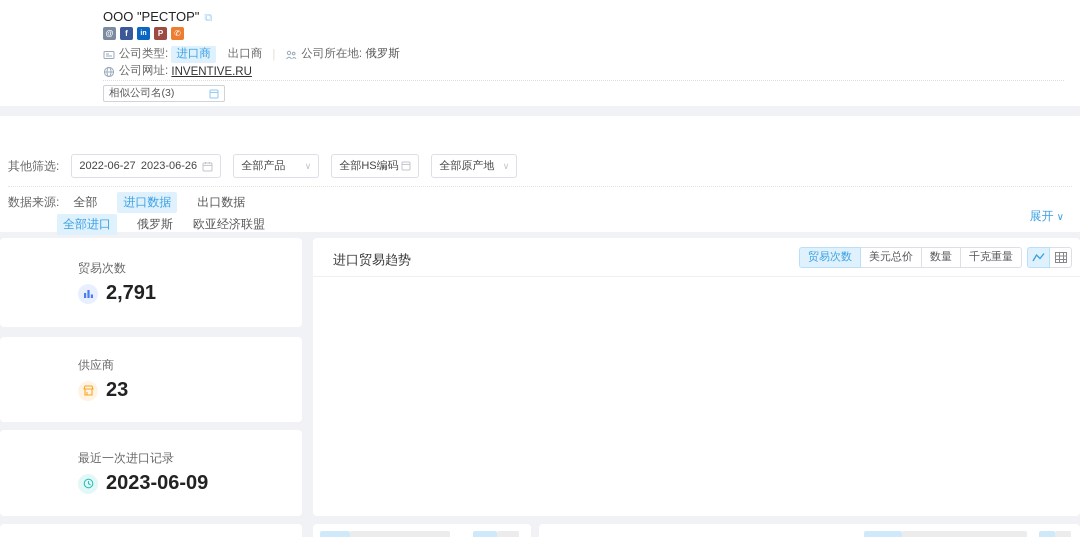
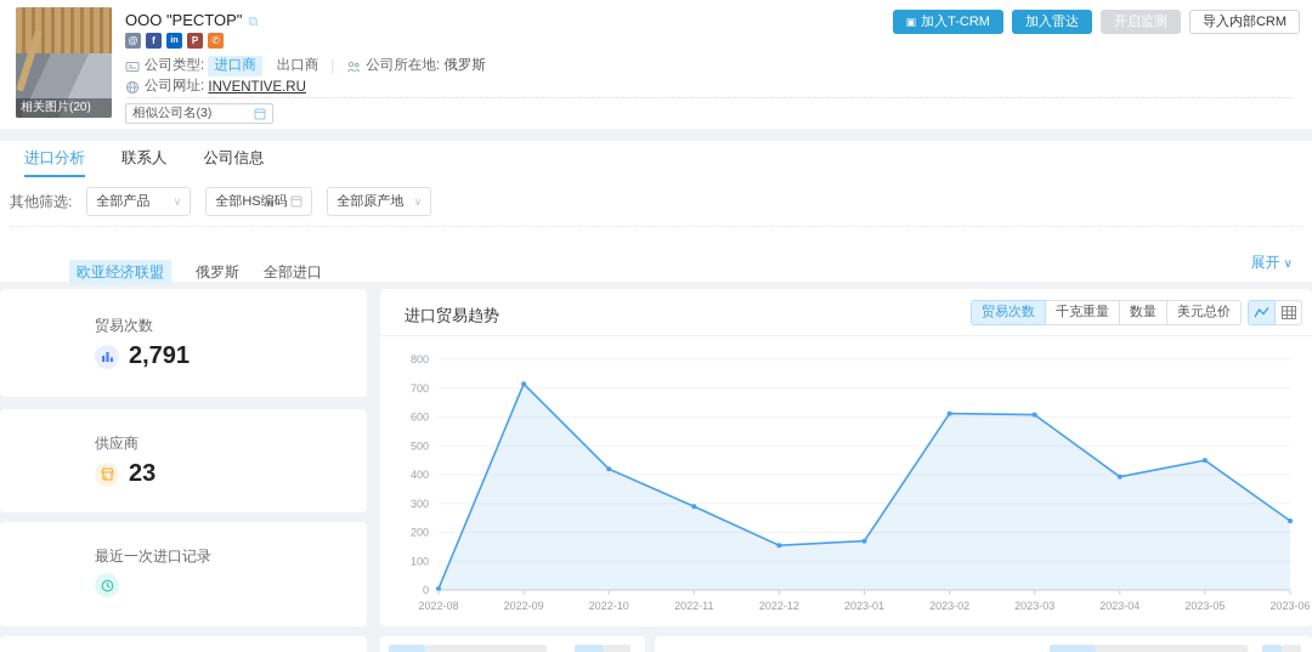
+ 相关图片(20)
  OOO "PECTOP" ⧉
  @
  f
  P
  ✆
  公司类型:
  进口商
  出口商
  公司所在地:
  俄罗斯
  公司网址:
  INVENTIVE.RU
  相似公司名(3)
+ ▣
+ 加入T-CRM
+ 加入雷达
+ 开启监测
+ 导入内部CRM
+ 进口分析
+ 联系人
+ 公司信息
  其他筛选:
- 2022-06-27
- 2023-06-26
  全部产品
  ∨
  全部HS编码
  全部原产地
  ∨
- 数据来源:
- 全部
- 进口数据
- 出口数据
- 全部进口
+ 欧亚经济联盟
  俄罗斯
- 欧亚经济联盟
+ 全部进口
  展开 ∨
  贸易次数
  2,791
  供应商
  23
  最近一次进口记录
- 2023-06-09
  进口贸易趋势
  贸易次数
- 美元总价
+ 千克重量
  数量
- 千克重量
+ 美元总价
+ 0
+ 100
+ 200
+ 300
+ 400
+ 500
+ 600
+ 700
+ 800
+ 2022-08
+ 2022-09
+ 2022-10
+ 2022-11
+ 2022-12
+ 2023-01
+ 2023-02
+ 2023-03
+ 2023-04
+ 2023-05
+ 2023-06
